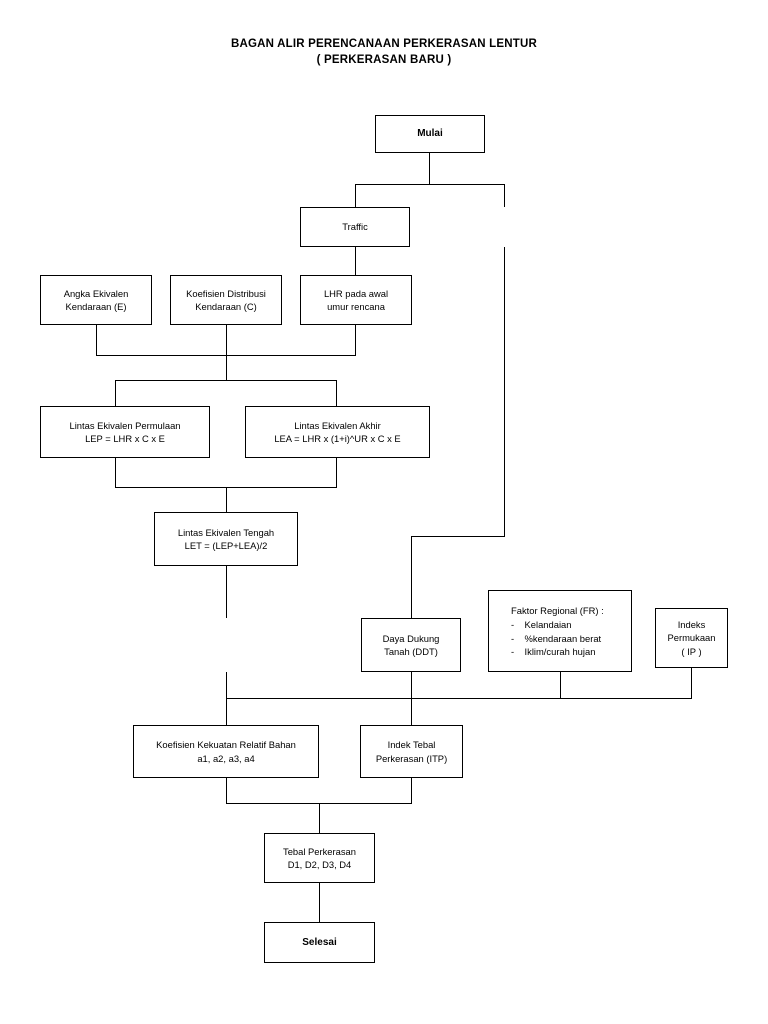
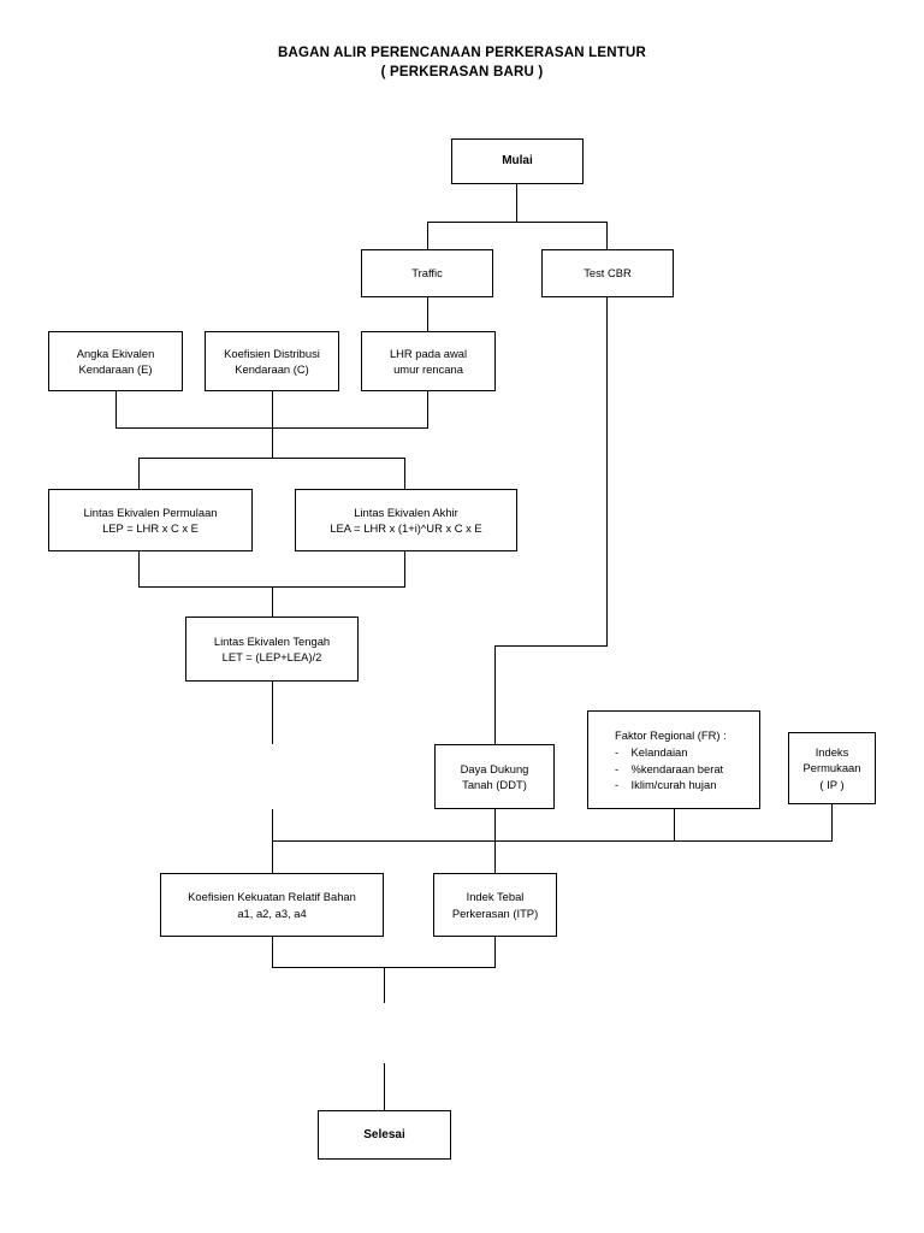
  BAGAN ALIR PERENCANAAN PERKERASAN LENTUR
  ( PERKERASAN BARU )
  Mulai
  Traffic
+ Test CBR
  Angka Ekivalen
  Kendaraan (E)
  Koefisien Distribusi
  Kendaraan (C)
  LHR pada awal
  umur rencana
  Lintas Ekivalen Permulaan
  LEP = LHR x C x E
  Lintas Ekivalen Akhir
  LEA = LHR x (1+i)^UR x C x E
  Lintas Ekivalen Tengah
  LET = (LEP+LEA)/2
  Daya Dukung
  Tanah (DDT)
  Faktor Regional (FR) :
  - Kelandaian
  - %kendaraan berat
  - Iklim/curah hujan
  Indeks
  Permukaan
  ( IP )
  Koefisien Kekuatan Relatif Bahan
  a1, a2, a3, a4
  Indek Tebal
  Perkerasan (ITP)
- Tebal Perkerasan
- D1, D2, D3, D4
  Selesai
